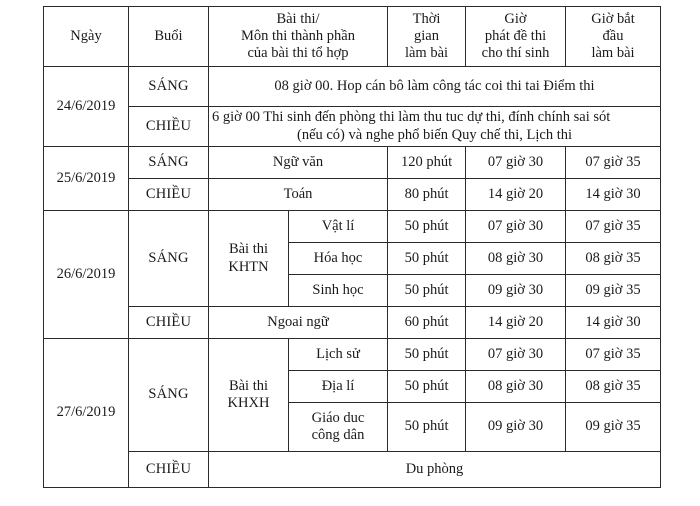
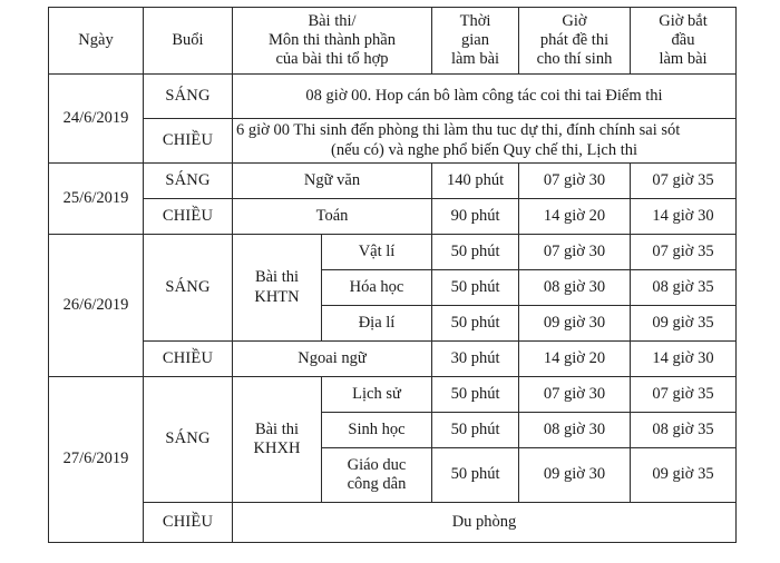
  Ngày	Buổi	Bài thi/ Môn thi thành phần của bài thi tổ hợp	Thời gian làm bài	Giờ phát đề thi cho thí sinh	Giờ bắt đầu làm bài
  24/6/2019	SÁNG	08 giờ 00. Hop cán bô làm công tác coi thi tai Điểm thi
  CHIỀU	6 giờ 00 Thi sinh đến phòng thi làm thu tuc dự thi, đính chính sai sót (nếu có) và nghe phổ biến Quy chế thi, Lịch thi
- 25/6/2019	SÁNG	Ngữ văn	120 phút	07 giờ 30	07 giờ 35
+ 25/6/2019	SÁNG	Ngữ văn	140 phút	07 giờ 30	07 giờ 35
- CHIỀU	Toán	80 phút	14 giờ 20	14 giờ 30
+ CHIỀU	Toán	90 phút	14 giờ 20	14 giờ 30
  26/6/2019	SÁNG	Bài thi KHTN	Vật lí	50 phút	07 giờ 30	07 giờ 35
  Hóa học	50 phút	08 giờ 30	08 giờ 35
- Sinh học	50 phút	09 giờ 30	09 giờ 35
+ Địa lí	50 phút	09 giờ 30	09 giờ 35
- CHIỀU	Ngoai ngữ	60 phút	14 giờ 20	14 giờ 30
+ CHIỀU	Ngoai ngữ	30 phút	14 giờ 20	14 giờ 30
  27/6/2019	SÁNG	Bài thi KHXH	Lịch sử	50 phút	07 giờ 30	07 giờ 35
- Địa lí	50 phút	08 giờ 30	08 giờ 35
+ Sinh học	50 phút	08 giờ 30	08 giờ 35
  Giáo duc công dân	50 phút	09 giờ 30	09 giờ 35
  CHIỀU	Du phòng
